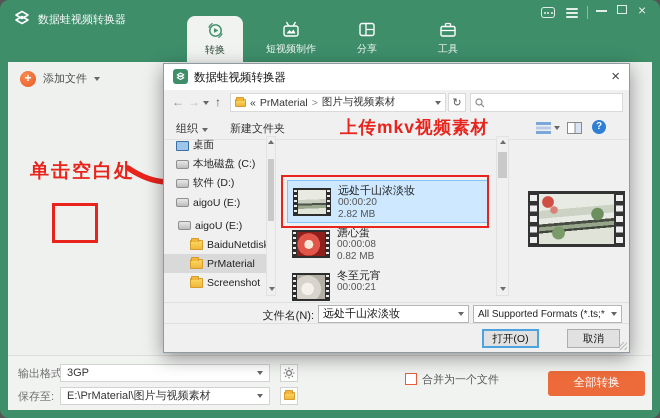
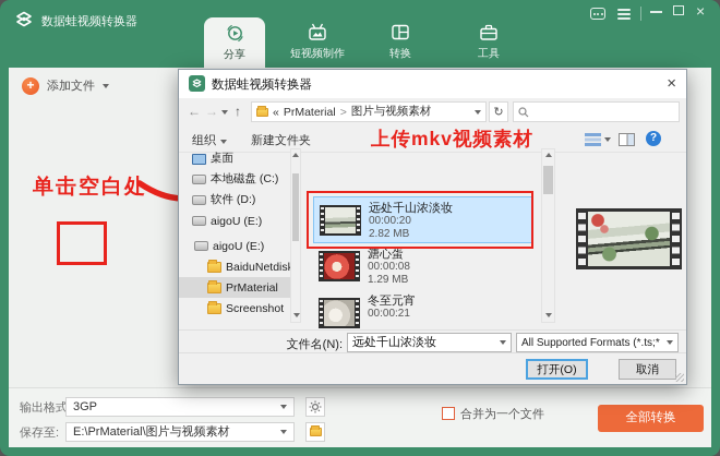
  数据蛙视频转换器
- 转换
+ 分享
  短视频制作
- 分享
+ 转换
  工具
  ×
  +
  添加文件
  单击空白处
  输出格式
  3GP
  保存至:
  E:\PrMaterial\图片与视频素材
  合并为一个文件
  全部转换
  数据蛙视频转换器
  ×
  ←
  →
  ↑
  «
  PrMaterial
  >
  图片与视频素材
  ↻
  组织
  新建文件夹
  上传mkv视频素材
  ?
  桌面
  本地磁盘 (C:)
  软件 (D:)
  aigoU (E:)
  aigoU (E:)
  BaiduNetdis
  PrMaterial
  Screenshot
  远处千山浓淡妆
  00:00:20
  2.82 MB
  溏心蛋
  00:00:08
- 0.82 MB
+ 1.29 MB
  冬至元宵
  00:00:21
  文件名(N):
  远处千山浓淡妆
  All Supported Formats (*.ts;*
  打开(O)
  取消
